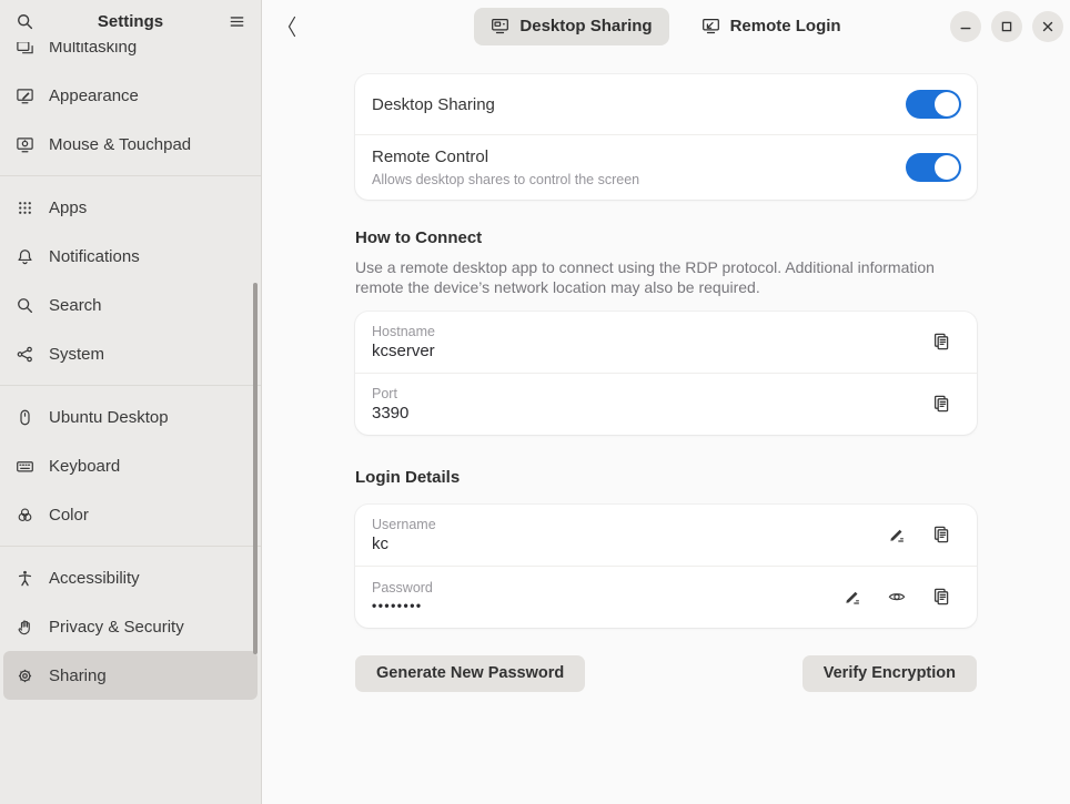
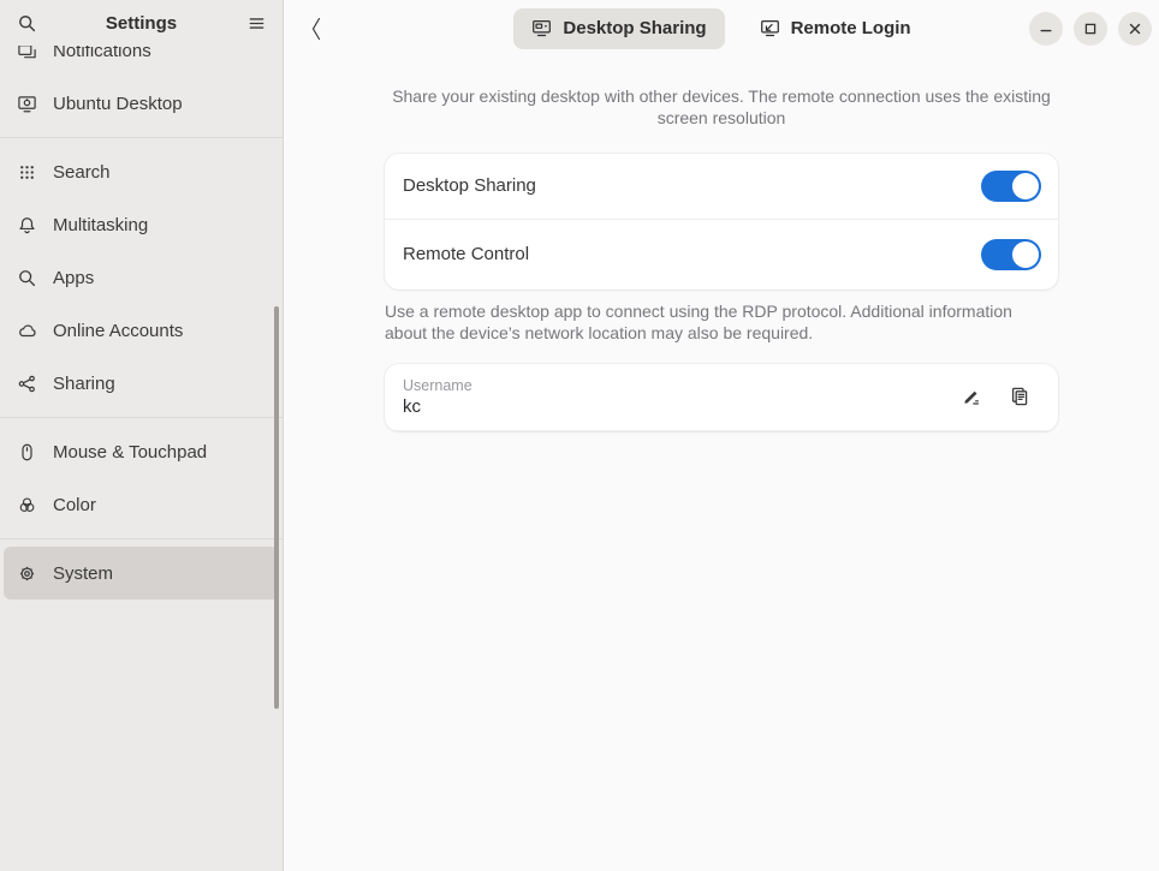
  Settings
- Multitasking
+ Notifications
- Appearance
- Mouse & Touchpad
+ Ubuntu Desktop
- Apps
+ Search
- Notifications
+ Multitasking
- Search
+ Apps
+ Online Accounts
- System
+ Sharing
- Ubuntu Desktop
+ Mouse & Touchpad
- Keyboard
  Color
- Accessibility
- Privacy & Security
- Sharing
+ System
  Desktop Sharing
  Remote Login
+ Share your existing desktop with other devices. The remote connection uses the existing screen resolution
  Desktop Sharing
  Remote Control
- Allows desktop shares to control the screen
- How to Connect
- Use a remote desktop app to connect using the RDP protocol. Additional information remote the device’s network location may also be required.
+ Use a remote desktop app to connect using the RDP protocol. Additional information about the device’s network location may also be required.
- Hostname
- kcserver
- Port
- 3390
- Login Details
  Username
  kc
- Password
- ••••••••
- Generate New Password
- Verify Encryption
